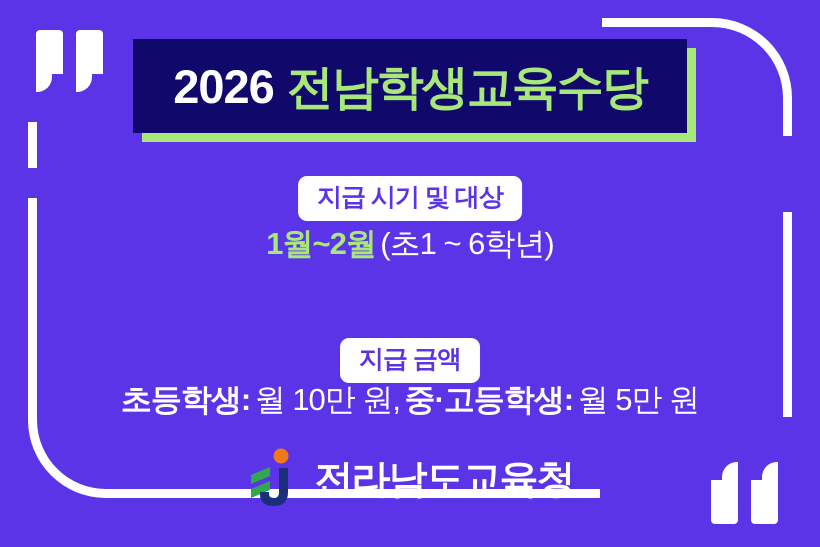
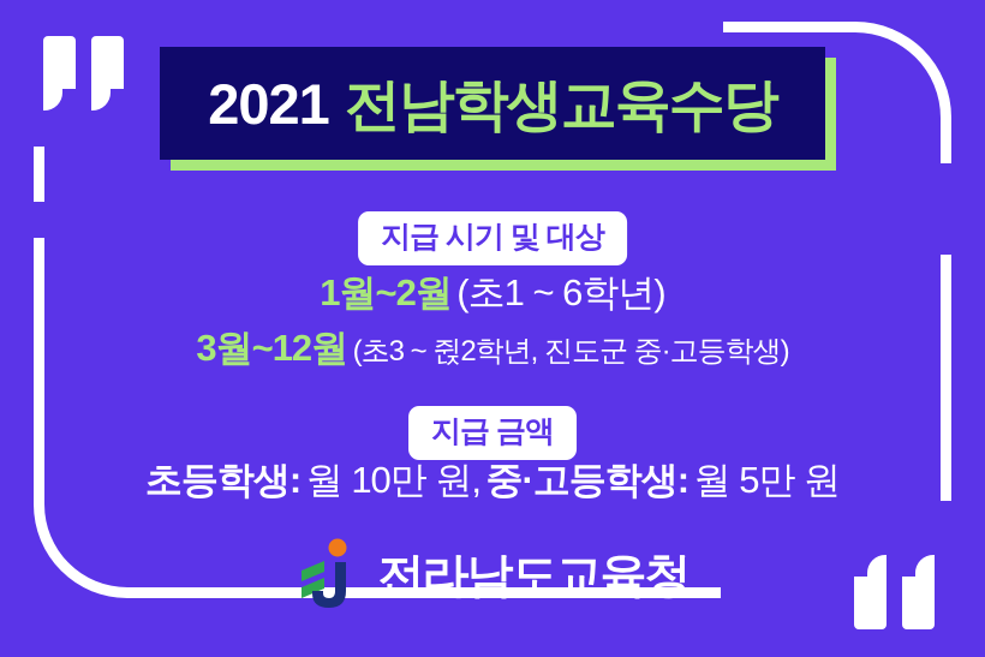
- 2026
+ 2021
  전남학생교육수당
  지급 시기 및 대상
  1월~2월 (초1 ~ 6학년)
+ 3월~12월 (초3 ~ 쥕2학년, 진도군 중·고등학생)
  지급 금액
  초등학생: 월 10만 원, 중·고등학생: 월 5만 원
  전라남도교육청
